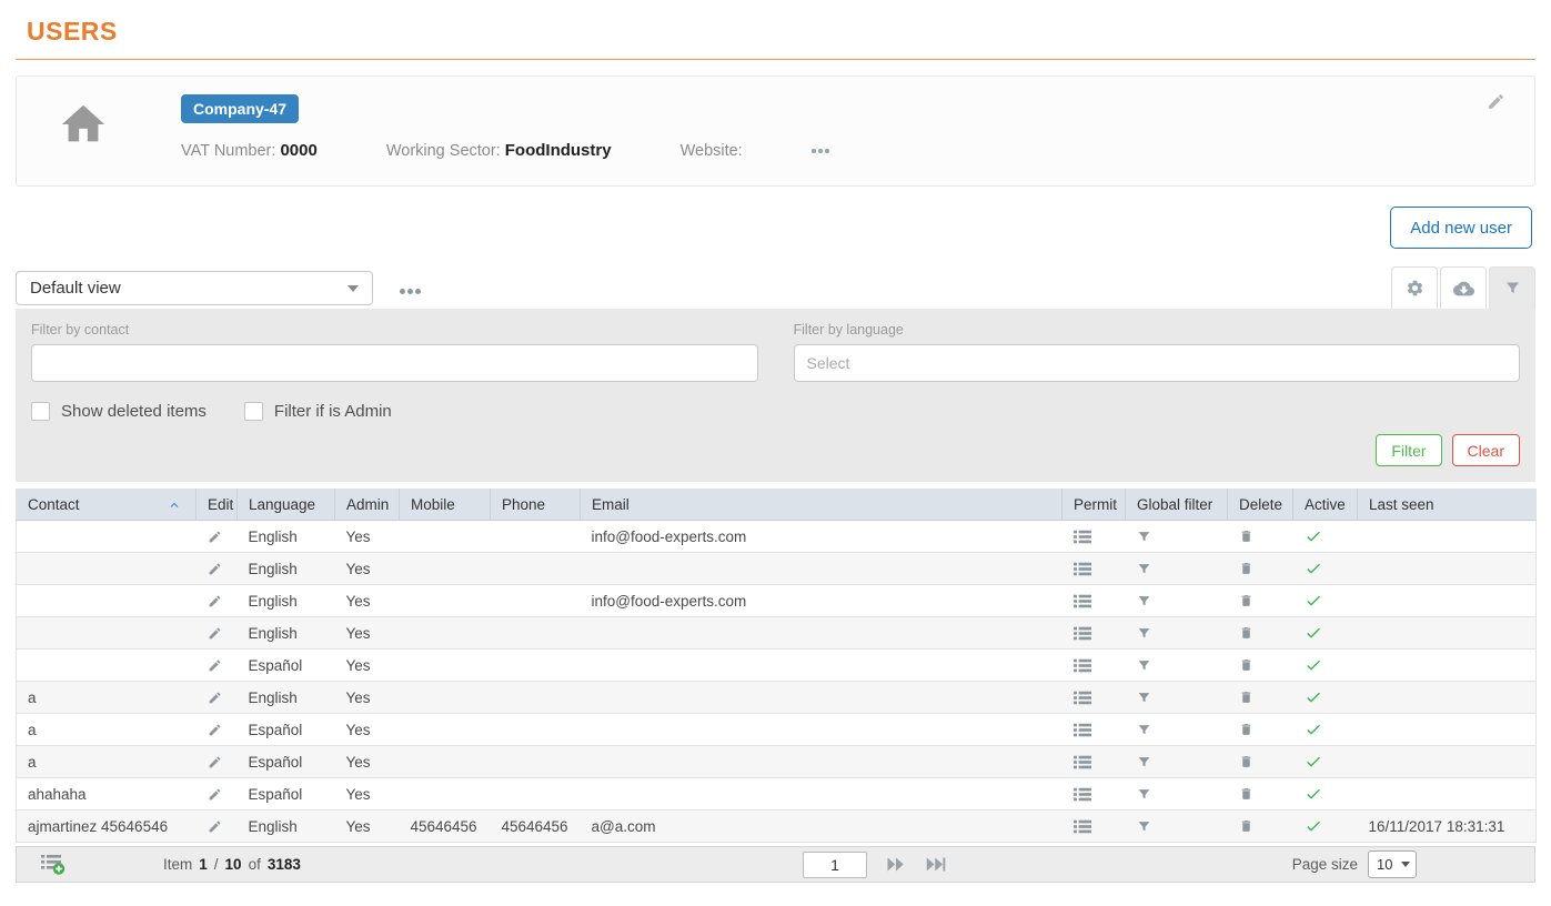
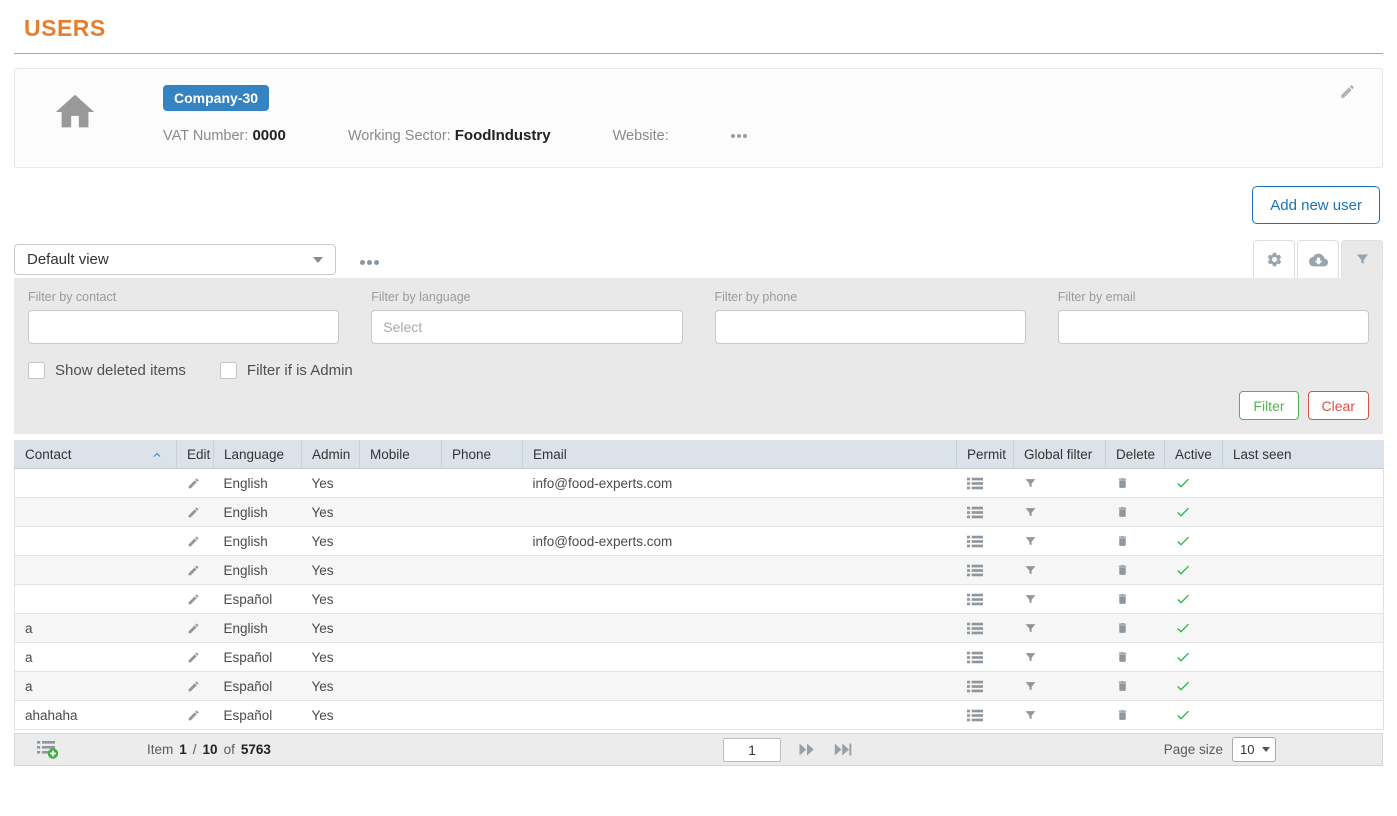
  USERS
- Company-47
+ Company-30
  VAT Number: 0000
  Working Sector: FoodIndustry
  Website:
  Add new user
  Default view
  Filter by contact
  Filter by language
  Select
+ Filter by phone
+ Filter by email
  Show deleted items
  Filter if is Admin
  Filter
  Clear
  Contact	Edit	Language	Admin	Mobile	Phone	Email	Permit	Global filter	Delete	Active	Last seen
  		English	Yes			info@food-experts.com
  		English	Yes
  		English	Yes			info@food-experts.com
  		English	Yes
  		Español	Yes
  a		English	Yes
  a		Español	Yes
  a		Español	Yes
  ahahaha		Español	Yes
- ajmartinez 45646546		English	Yes	45646456	45646456	a@a.com					16/11/2017 18:31:31
  Item
  1
  /
  10
  of
- 3183
+ 5763
  1
  Page size
  10
